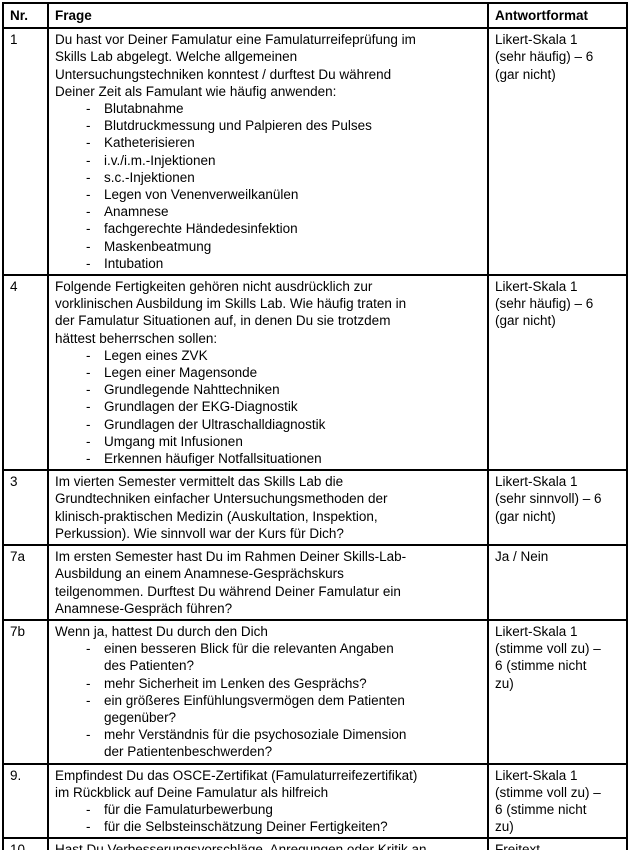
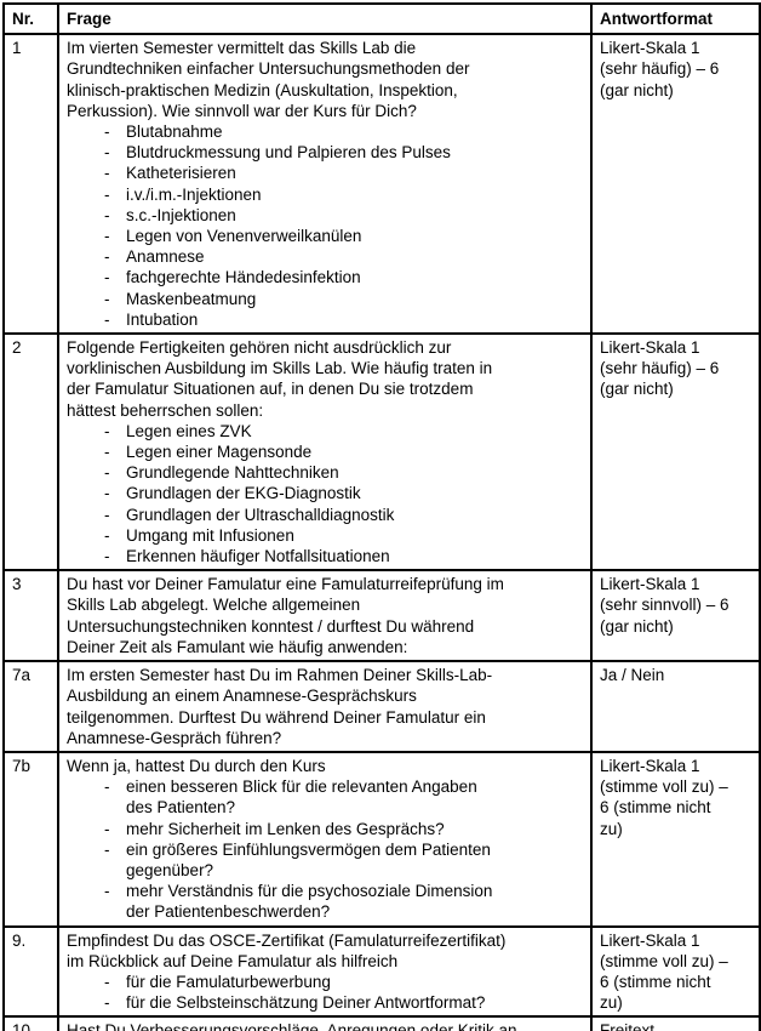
  Nr.	Frage	Antwortformat
- 1	Du hast vor Deiner Famulatur eine Famulaturreifeprüfung im Skills Lab abgelegt. Welche allgemeinen Untersuchungstechniken konntest / durftest Du während Deiner Zeit als Famulant wie häufig anwenden: BlutabnahmeBlutdruckmessung und Palpieren des PulsesKatheterisiereni.v./i.m.-Injektionens.c.-InjektionenLegen von VenenverweilkanülenAnamnesefachgerechte HändedesinfektionMaskenbeatmungIntubation	Likert-Skala 1 (sehr häufig) – 6 (gar nicht)
+ 1	Im vierten Semester vermittelt das Skills Lab die Grundtechniken einfacher Untersuchungsmethoden der klinisch-praktischen Medizin (Auskultation, Inspektion, Perkussion). Wie sinnvoll war der Kurs für Dich? BlutabnahmeBlutdruckmessung und Palpieren des PulsesKatheterisiereni.v./i.m.-Injektionens.c.-InjektionenLegen von VenenverweilkanülenAnamnesefachgerechte HändedesinfektionMaskenbeatmungIntubation	Likert-Skala 1 (sehr häufig) – 6 (gar nicht)
- 4	Folgende Fertigkeiten gehören nicht ausdrücklich zur vorklinischen Ausbildung im Skills Lab. Wie häufig traten in der Famulatur Situationen auf, in denen Du sie trotzdem hättest beherrschen sollen: Legen eines ZVKLegen einer MagensondeGrundlegende NahttechnikenGrundlagen der EKG-DiagnostikGrundlagen der UltraschalldiagnostikUmgang mit InfusionenErkennen häufiger Notfallsituationen	Likert-Skala 1 (sehr häufig) – 6 (gar nicht)
+ 2	Folgende Fertigkeiten gehören nicht ausdrücklich zur vorklinischen Ausbildung im Skills Lab. Wie häufig traten in der Famulatur Situationen auf, in denen Du sie trotzdem hättest beherrschen sollen: Legen eines ZVKLegen einer MagensondeGrundlegende NahttechnikenGrundlagen der EKG-DiagnostikGrundlagen der UltraschalldiagnostikUmgang mit InfusionenErkennen häufiger Notfallsituationen	Likert-Skala 1 (sehr häufig) – 6 (gar nicht)
- 3	Im vierten Semester vermittelt das Skills Lab die Grundtechniken einfacher Untersuchungsmethoden der klinisch-praktischen Medizin (Auskultation, Inspektion, Perkussion). Wie sinnvoll war der Kurs für Dich?	Likert-Skala 1 (sehr sinnvoll) – 6 (gar nicht)
+ 3	Du hast vor Deiner Famulatur eine Famulaturreifeprüfung im Skills Lab abgelegt. Welche allgemeinen Untersuchungstechniken konntest / durftest Du während Deiner Zeit als Famulant wie häufig anwenden:	Likert-Skala 1 (sehr sinnvoll) – 6 (gar nicht)
  7a	Im ersten Semester hast Du im Rahmen Deiner Skills-Lab- Ausbildung an einem Anamnese-Gesprächskurs teilgenommen. Durftest Du während Deiner Famulatur ein Anamnese-Gespräch führen?	Ja / Nein
- 7b	Wenn ja, hattest Du durch den Dich einen besseren Blick für die relevanten Angaben des Patienten?mehr Sicherheit im Lenken des Gesprächs?ein größeres Einfühlungsvermögen dem Patienten gegenüber?mehr Verständnis für die psychosoziale Dimension der Patientenbeschwerden?	Likert-Skala 1 (stimme voll zu) – 6 (stimme nicht zu)
+ 7b	Wenn ja, hattest Du durch den Kurs einen besseren Blick für die relevanten Angaben des Patienten?mehr Sicherheit im Lenken des Gesprächs?ein größeres Einfühlungsvermögen dem Patienten gegenüber?mehr Verständnis für die psychosoziale Dimension der Patientenbeschwerden?	Likert-Skala 1 (stimme voll zu) – 6 (stimme nicht zu)
- 9.	Empfindest Du das OSCE-Zertifikat (Famulaturreifezertifikat) im Rückblick auf Deine Famulatur als hilfreich für die Famulaturbewerbungfür die Selbsteinschätzung Deiner Fertigkeiten?	Likert-Skala 1 (stimme voll zu) – 6 (stimme nicht zu)
+ 9.	Empfindest Du das OSCE-Zertifikat (Famulaturreifezertifikat) im Rückblick auf Deine Famulatur als hilfreich für die Famulaturbewerbungfür die Selbsteinschätzung Deiner Antwortformat?	Likert-Skala 1 (stimme voll zu) – 6 (stimme nicht zu)
